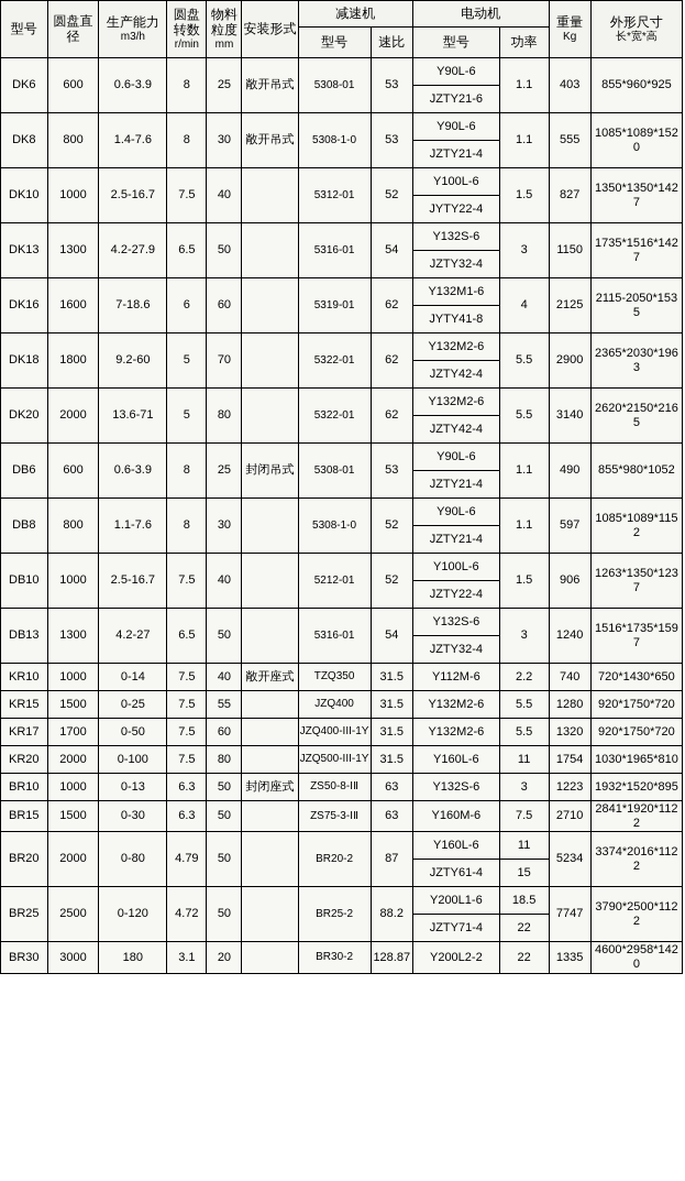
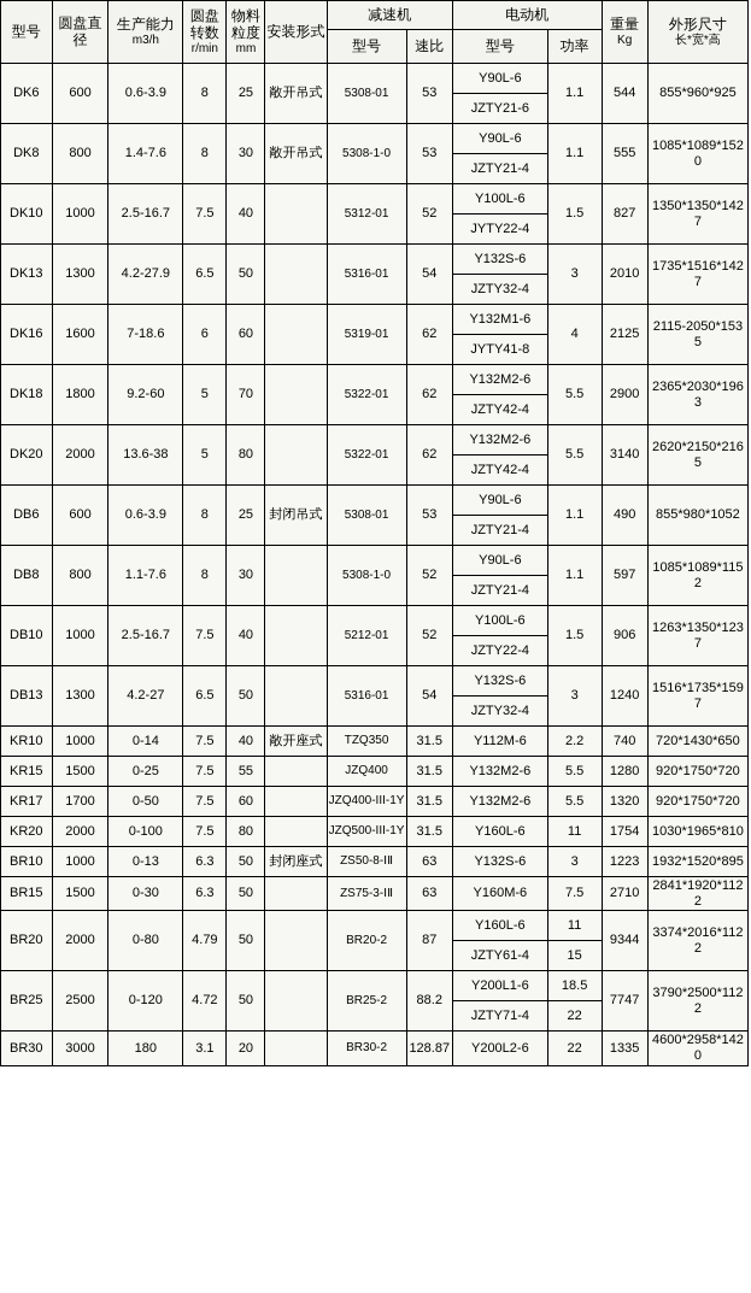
  型号	圆盘直径	生产能力 m3/h	圆盘转数 r/min	物料粒度 mm	安装形式	减速机	电动机	重量 Kg	外形尺寸 长*宽*高
  型号	速比	型号	功率
- DK6	600	0.6-3.9	8	25	敞开吊式	5308-01	53	Y90L-6	1.1	403	855*960*925
+ DK6	600	0.6-3.9	8	25	敞开吊式	5308-01	53	Y90L-6	1.1	544	855*960*925
  JZTY21-6
  DK8	800	1.4-7.6	8	30	敞开吊式	5308-1-0	53	Y90L-6	1.1	555	1085*1089*1520
  JZTY21-4
  DK10	1000	2.5-16.7	7.5	40		5312-01	52	Y100L-6	1.5	827	1350*1350*1427
  JYTY22-4
- DK13	1300	4.2-27.9	6.5	50		5316-01	54	Y132S-6	3	1150	1735*1516*1427
+ DK13	1300	4.2-27.9	6.5	50		5316-01	54	Y132S-6	3	2010	1735*1516*1427
  JZTY32-4
  DK16	1600	7-18.6	6	60		5319-01	62	Y132M1-6	4	2125	2115-2050*1535
  JYTY41-8
  DK18	1800	9.2-60	5	70		5322-01	62	Y132M2-6	5.5	2900	2365*2030*1963
  JZTY42-4
- DK20	2000	13.6-71	5	80		5322-01	62	Y132M2-6	5.5	3140	2620*2150*2165
+ DK20	2000	13.6-38	5	80		5322-01	62	Y132M2-6	5.5	3140	2620*2150*2165
  JZTY42-4
  DB6	600	0.6-3.9	8	25	封闭吊式	5308-01	53	Y90L-6	1.1	490	855*980*1052
  JZTY21-4
  DB8	800	1.1-7.6	8	30		5308-1-0	52	Y90L-6	1.1	597	1085*1089*1152
  JZTY21-4
  DB10	1000	2.5-16.7	7.5	40		5212-01	52	Y100L-6	1.5	906	1263*1350*1237
  JZTY22-4
  DB13	1300	4.2-27	6.5	50		5316-01	54	Y132S-6	3	1240	1516*1735*1597
  JZTY32-4
  KR10	1000	0-14	7.5	40	敞开座式	TZQ350	31.5	Y112M-6	2.2	740	720*1430*650
  KR15	1500	0-25	7.5	55		JZQ400	31.5	Y132M2-6	5.5	1280	920*1750*720
  KR17	1700	0-50	7.5	60		JZQ400-III-1Y	31.5	Y132M2-6	5.5	1320	920*1750*720
  KR20	2000	0-100	7.5	80		JZQ500-III-1Y	31.5	Y160L-6	11	1754	1030*1965*810
  BR10	1000	0-13	6.3	50	封闭座式	ZS50-8-ⅠⅡ	63	Y132S-6	3	1223	1932*1520*895
  BR15	1500	0-30	6.3	50		ZS75-3-ⅠⅡ	63	Y160M-6	7.5	2710	2841*1920*1122
- BR20	2000	0-80	4.79	50		BR20-2	87	Y160L-6	11	5234	3374*2016*1122
+ BR20	2000	0-80	4.79	50		BR20-2	87	Y160L-6	11	9344	3374*2016*1122
  JZTY61-4	15
  BR25	2500	0-120	4.72	50		BR25-2	88.2	Y200L1-6	18.5	7747	3790*2500*1122
  JZTY71-4	22
- BR30	3000	180	3.1	20		BR30-2	128.87	Y200L2-2	22	1335	4600*2958*1420
+ BR30	3000	180	3.1	20		BR30-2	128.87	Y200L2-6	22	1335	4600*2958*1420
